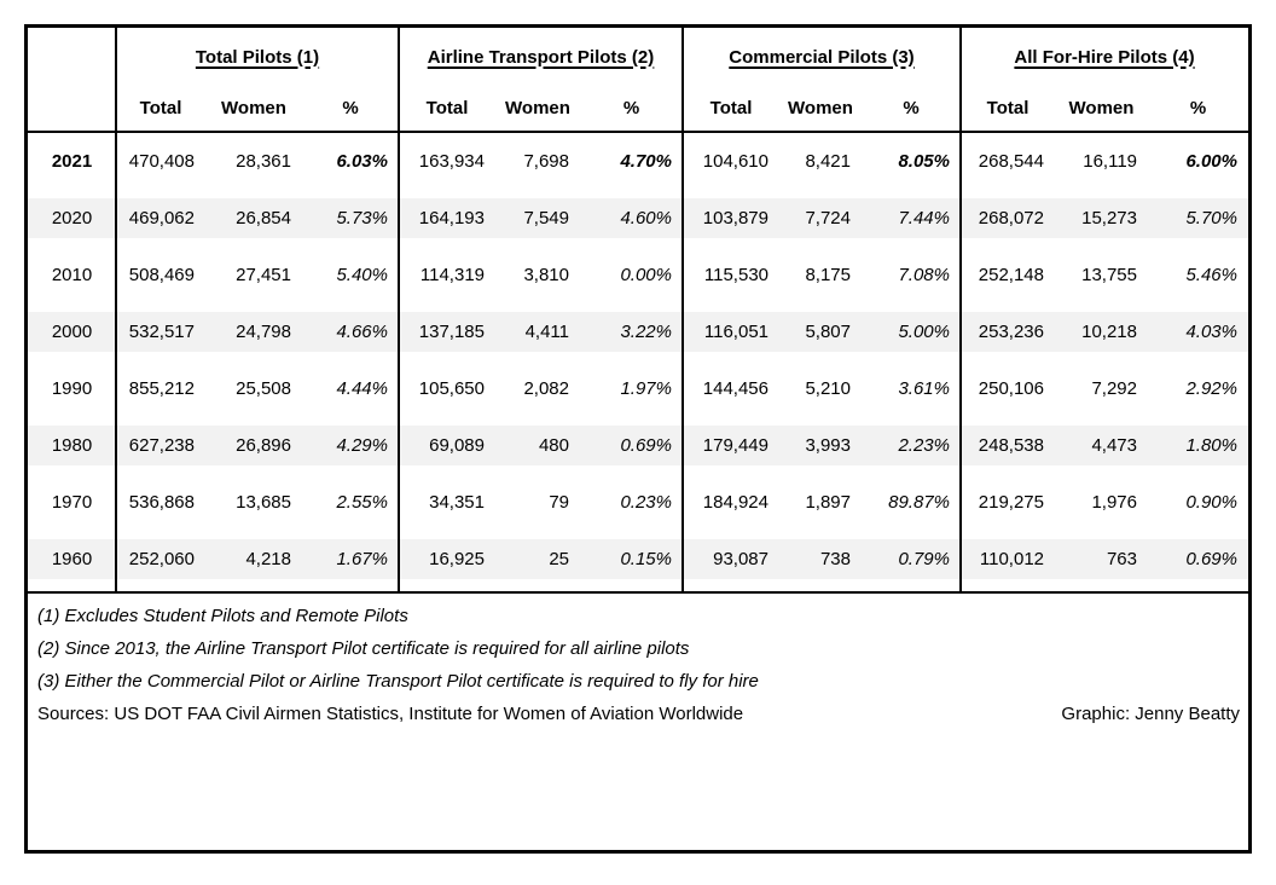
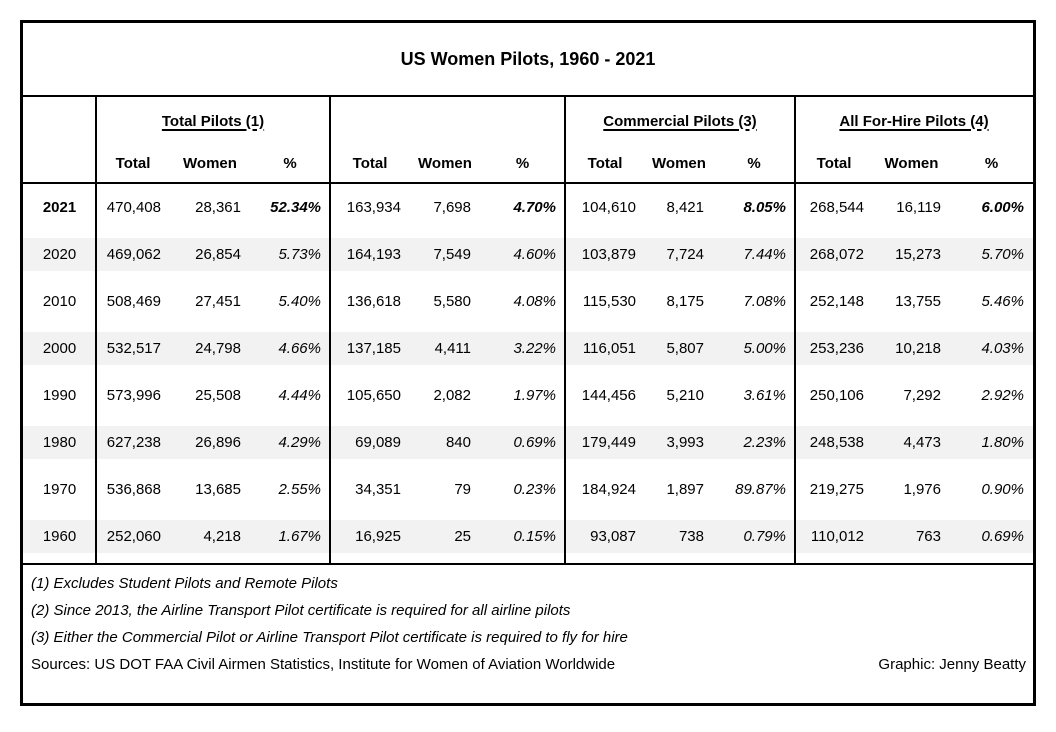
+ US Women Pilots, 1960 - 2021
  Total Pilots (1)
- Airline Transport Pilots (2)
  Commercial Pilots (3)
  All For-Hire Pilots (4)
  Total
  Women
  %
  Total
  Women
  %
  Total
  Women
  %
  Total
  Women
  %
  2021
  470,408
  28,361
- 6.03%
+ 52.34%
  163,934
  7,698
  4.70%
  104,610
  8,421
  8.05%
  268,544
  16,119
  6.00%
  2020
  469,062
  26,854
  5.73%
  164,193
  7,549
  4.60%
  103,879
  7,724
  7.44%
  268,072
  15,273
  5.70%
  2010
  508,469
  27,451
  5.40%
- 114,319
+ 136,618
- 3,810
+ 5,580
- 0.00%
+ 4.08%
  115,530
  8,175
  7.08%
  252,148
  13,755
  5.46%
  2000
  532,517
  24,798
  4.66%
  137,185
  4,411
  3.22%
  116,051
  5,807
  5.00%
  253,236
  10,218
  4.03%
  1990
- 855,212
+ 573,996
  25,508
  4.44%
  105,650
  2,082
  1.97%
  144,456
  5,210
  3.61%
  250,106
  7,292
  2.92%
  1980
  627,238
  26,896
  4.29%
  69,089
- 480
+ 840
  0.69%
  179,449
  3,993
  2.23%
  248,538
  4,473
  1.80%
  1970
  536,868
  13,685
  2.55%
  34,351
  79
  0.23%
  184,924
  1,897
  89.87%
  219,275
  1,976
  0.90%
  1960
  252,060
  4,218
  1.67%
  16,925
  25
  0.15%
  93,087
  738
  0.79%
  110,012
  763
  0.69%
  (1) Excludes Student Pilots and Remote Pilots
  (2) Since 2013, the Airline Transport Pilot certificate is required for all airline pilots
  (3) Either the Commercial Pilot or Airline Transport Pilot certificate is required to fly for hire
  Sources: US DOT FAA Civil Airmen Statistics, Institute for Women of Aviation Worldwide
  Graphic: Jenny Beatty
